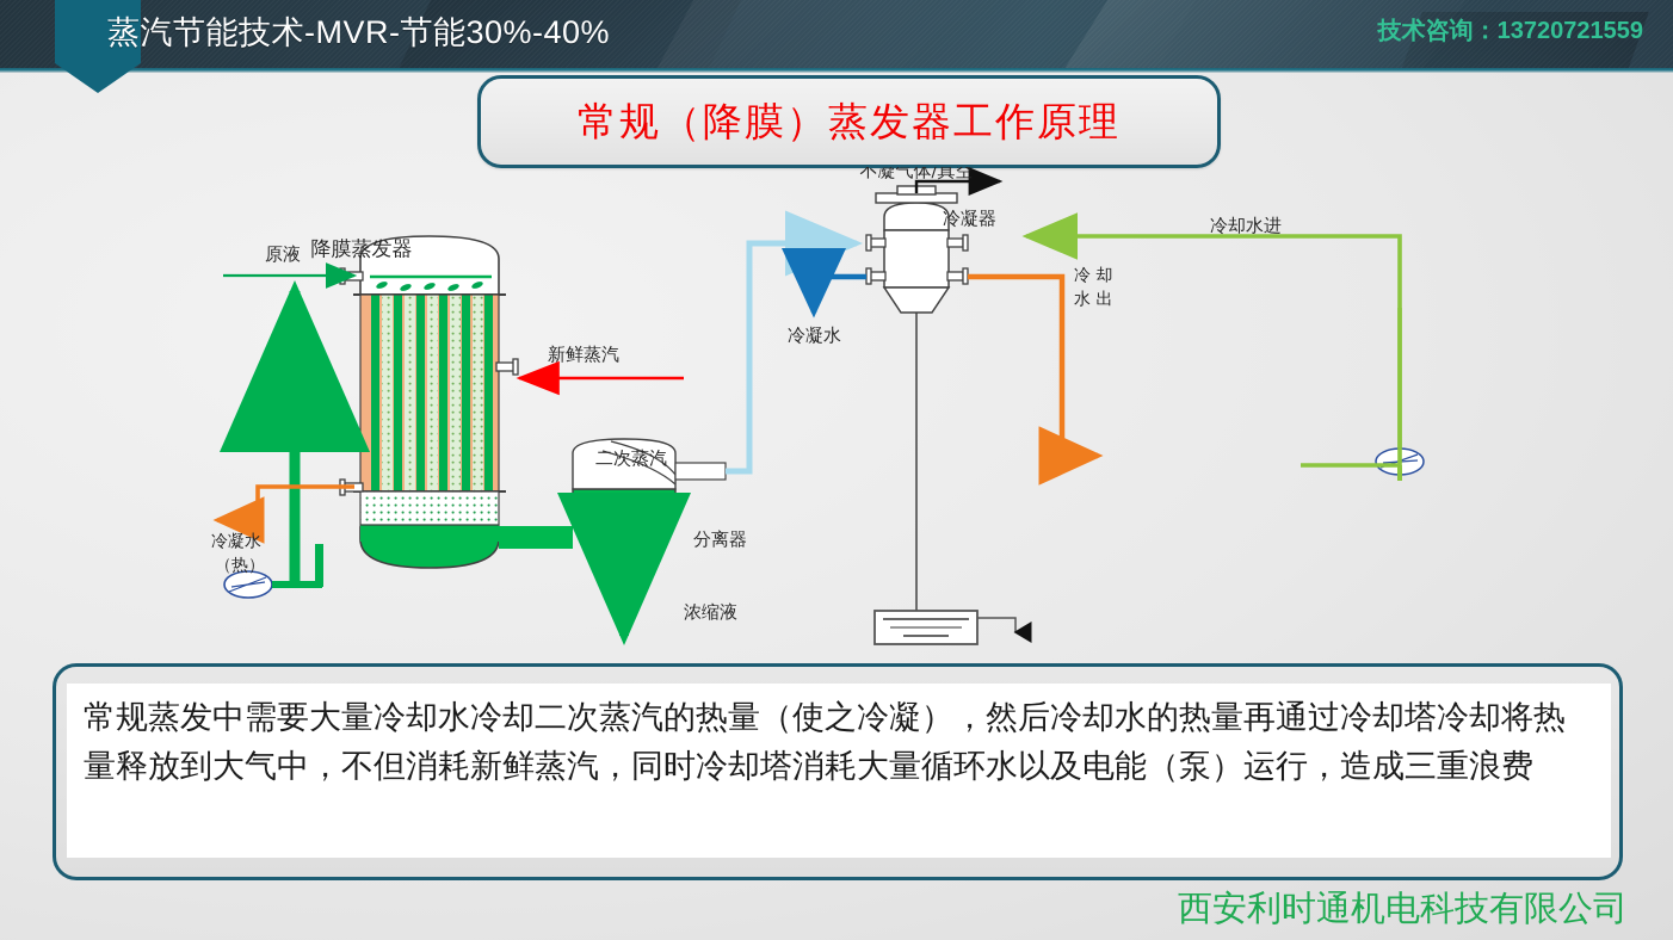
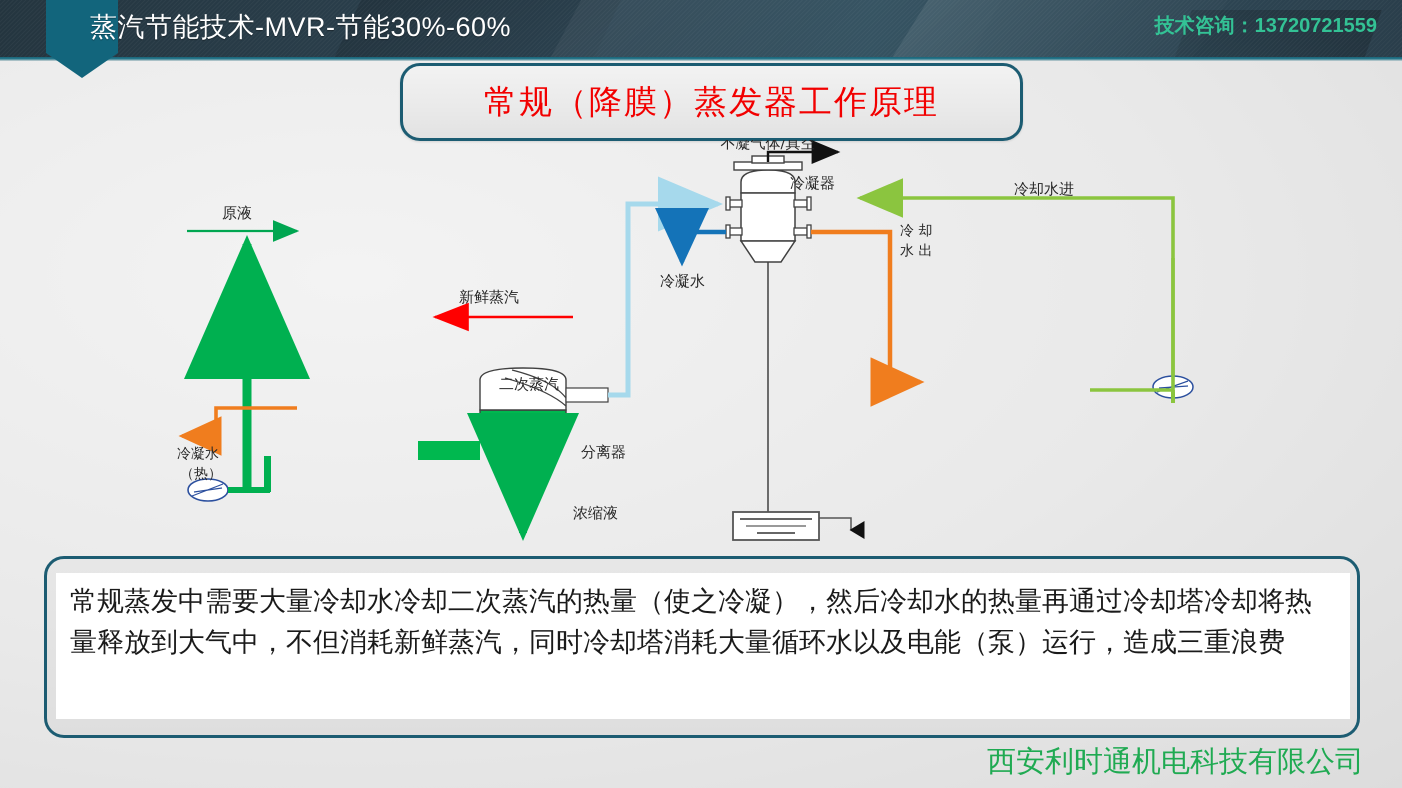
- 蒸汽节能技术-MVR-节能30%-40%
+ 蒸汽节能技术-MVR-节能30%-60%
  技术咨询：13720721559
  常规（降膜）蒸发器工作原理
- 降膜蒸发器
  原液
  冷凝水
  （热）
  新鲜蒸汽
  分离器
  浓缩液
  二次蒸汽
  不凝气体/真空
  冷凝器
  冷凝水
  冷 却
  水 出
  冷却水进
  常规蒸发中需要大量冷却水冷却二次蒸汽的热量（使之冷凝），然后冷却水的热量再通过冷却塔冷却将热量释放到大气中，不但消耗新鲜蒸汽，同时冷却塔消耗大量循环水以及电能（泵）运行，造成三重浪费
  西安利时通机电科技有限公司
